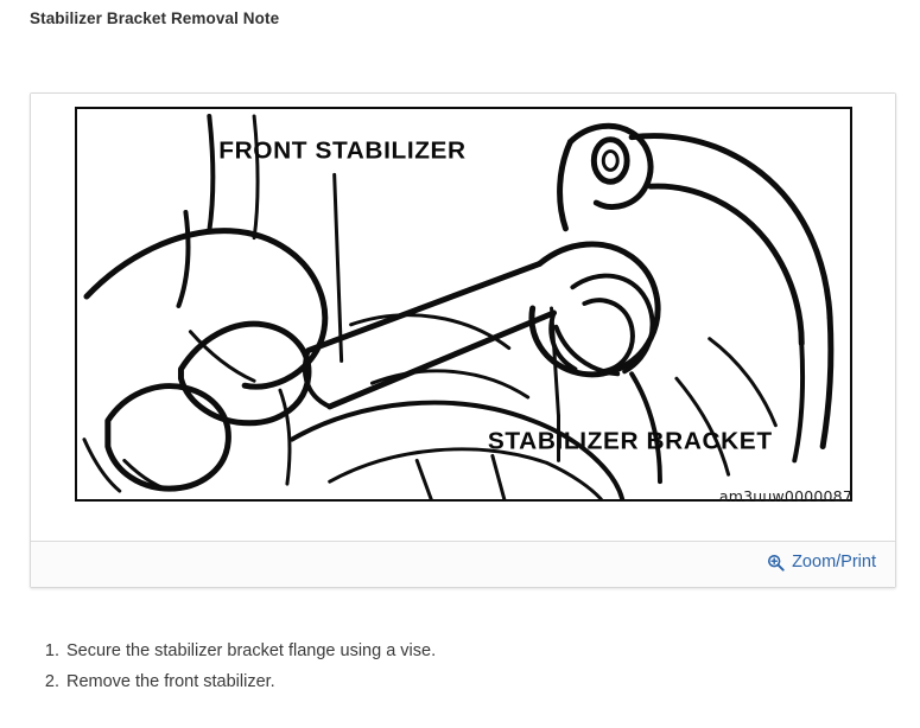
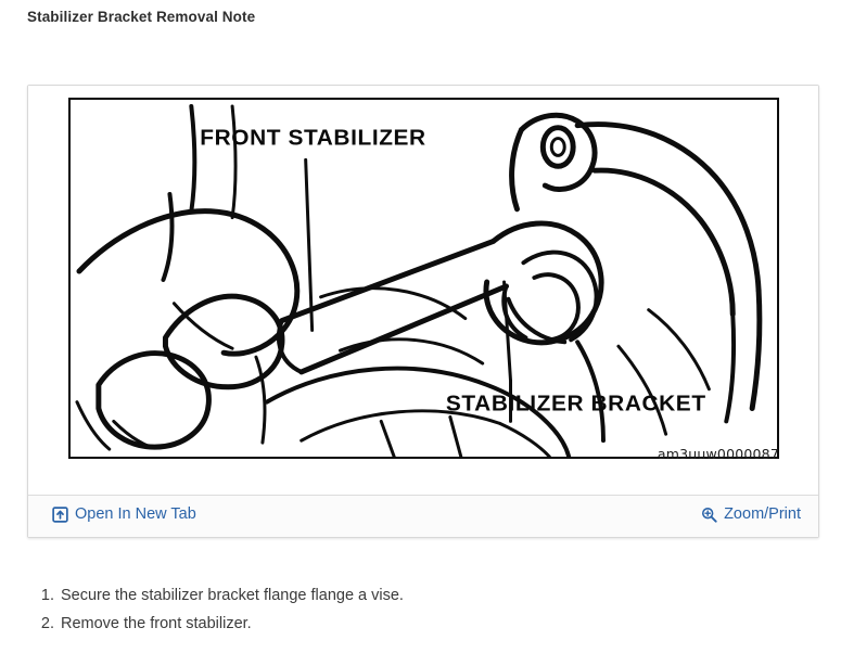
  Stabilizer Bracket Removal Note
  FRONT STABILIZER
  STABILIZER BRACKET
  am3uuw0000087
+ Open In New Tab
  Zoom/Print
- Secure the stabilizer bracket flange using a vise.
+ Secure the stabilizer bracket flange flange a vise.
  Remove the front stabilizer.
